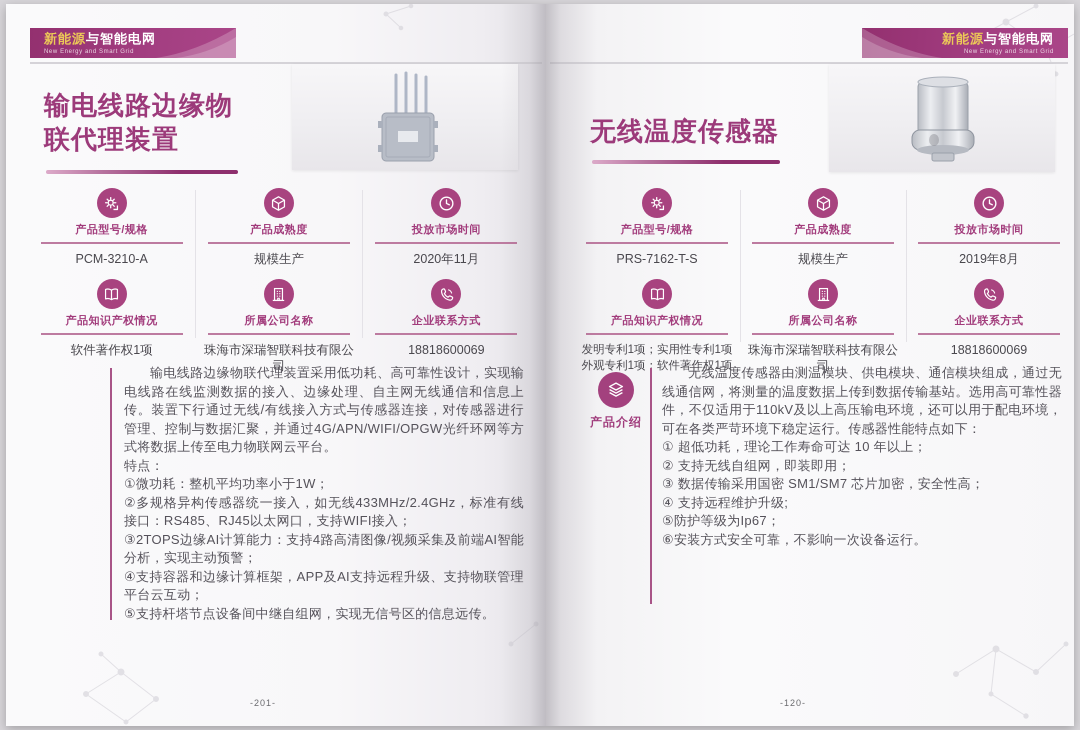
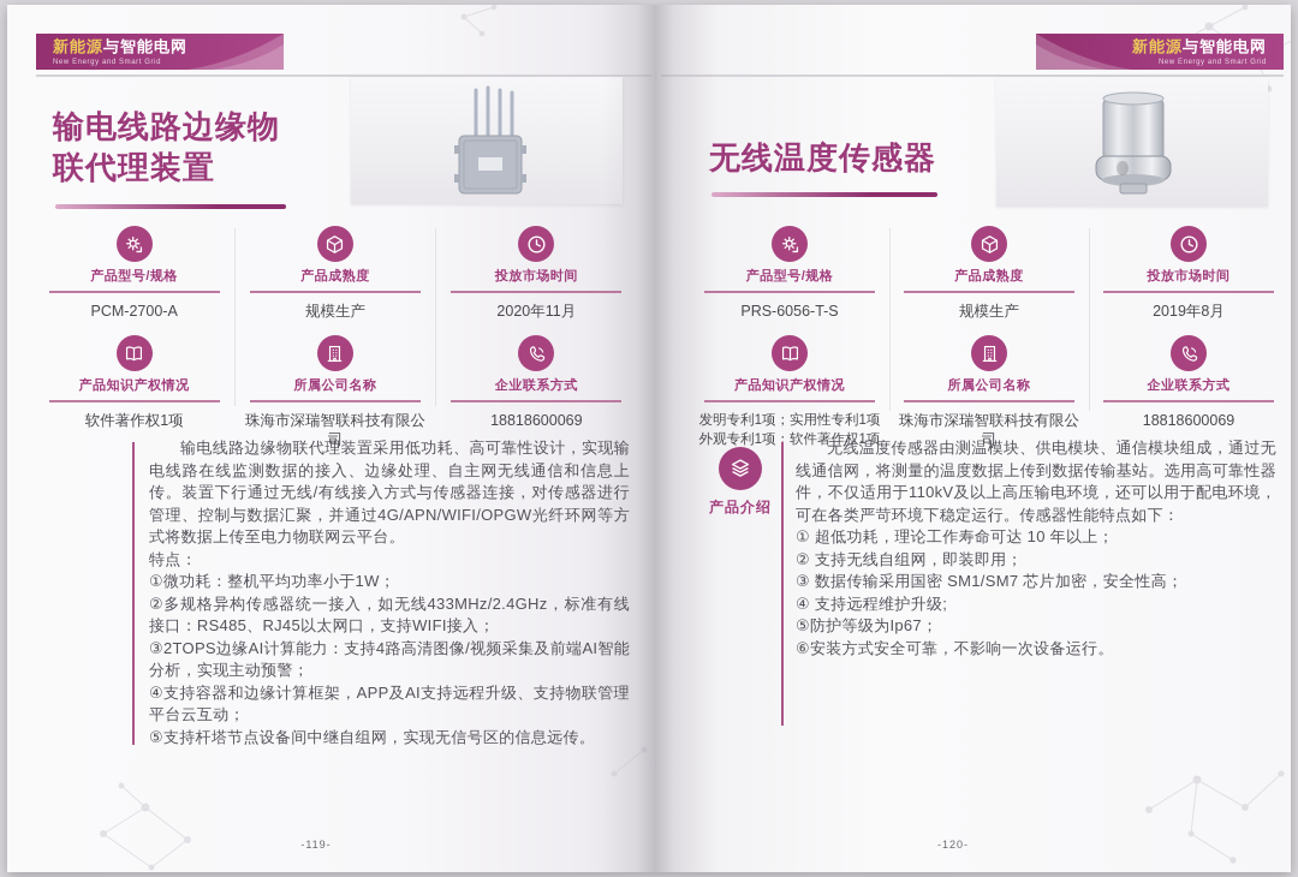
  新能源与智能电网
  新能源与智能电网
  输电线路边缘物
  联代理装置
  产品型号/规格
- PCM-3210-A
+ PCM-2700-A
  产品成熟度
  规模生产
  投放市场时间
  2020年11月
  产品知识产权情况
  软件著作权1项
  所属公司名称
  珠海市深瑞智联科技有限公司
  企业联系方式
  18818600069
  输电线路边缘物联代理装置采用低功耗、高可靠性设计，实电线路在线监测数据的接入、边缘处理、自主网无线通信和信传。装置下行通过无线/有线接入方式与传感器连接，对传感器管理、控制与数据汇聚，并通过4G/APN/WIFI/OPGW光纤环网式将数据上传至电力物联网云平台。
  特点：
  ①微功耗：整机平均功率小于1W；
  ②多规格异构传感器统一接入，如无线433MHz/2.4GHz，标准接口：RS485、RJ45以太网口，支持WIFI接入；
  ③2TOPS边缘AI计算能力：支持4路高清图像/视频采集及前端AI分析，实现主动预警；
  ④支持容器和边缘计算框架，APP及AI支持远程升级、支持物联平台云互动；
  ⑤支持杆塔节点设备间中继自组网，实现无信号区的信息远传。
- -201-
+ -119-
  无线温度传感器
  产品型号/规格
- PRS-7162-T-S
+ PRS-6056-T-S
  产品成熟度
  规模生产
  投放市场时间
  2019年8月
  产品知识产权情况
  明专利1项；实用性专利1项
  观专利1项；软件著作权1项
  所属公司名称
  珠海市深瑞智联科技有限公司
  企业联系方式
  18818600069
  品介绍
  无线温度传感器由测温模块、供电模块、通信模块组成，通过无线通信网，将测量的温度数据上传到数据传输基站。选用高可靠性器件，不仅适用于110kV及以上高压输电环境，还可以用于配电环境，可在各类严苛环境下稳定运行。传感器性能特点如下：
  ① 超低功耗，理论工作寿命可达 10 年以上；
  ② 支持无线自组网，即装即用；
  ③ 数据传输采用国密 SM1/SM7 芯片加密，安全性高；
  ④ 支持远程维护升级;
  ⑤防护等级为Ip67；
  ⑥安装方式安全可靠，不影响一次设备运行。
  -120-
